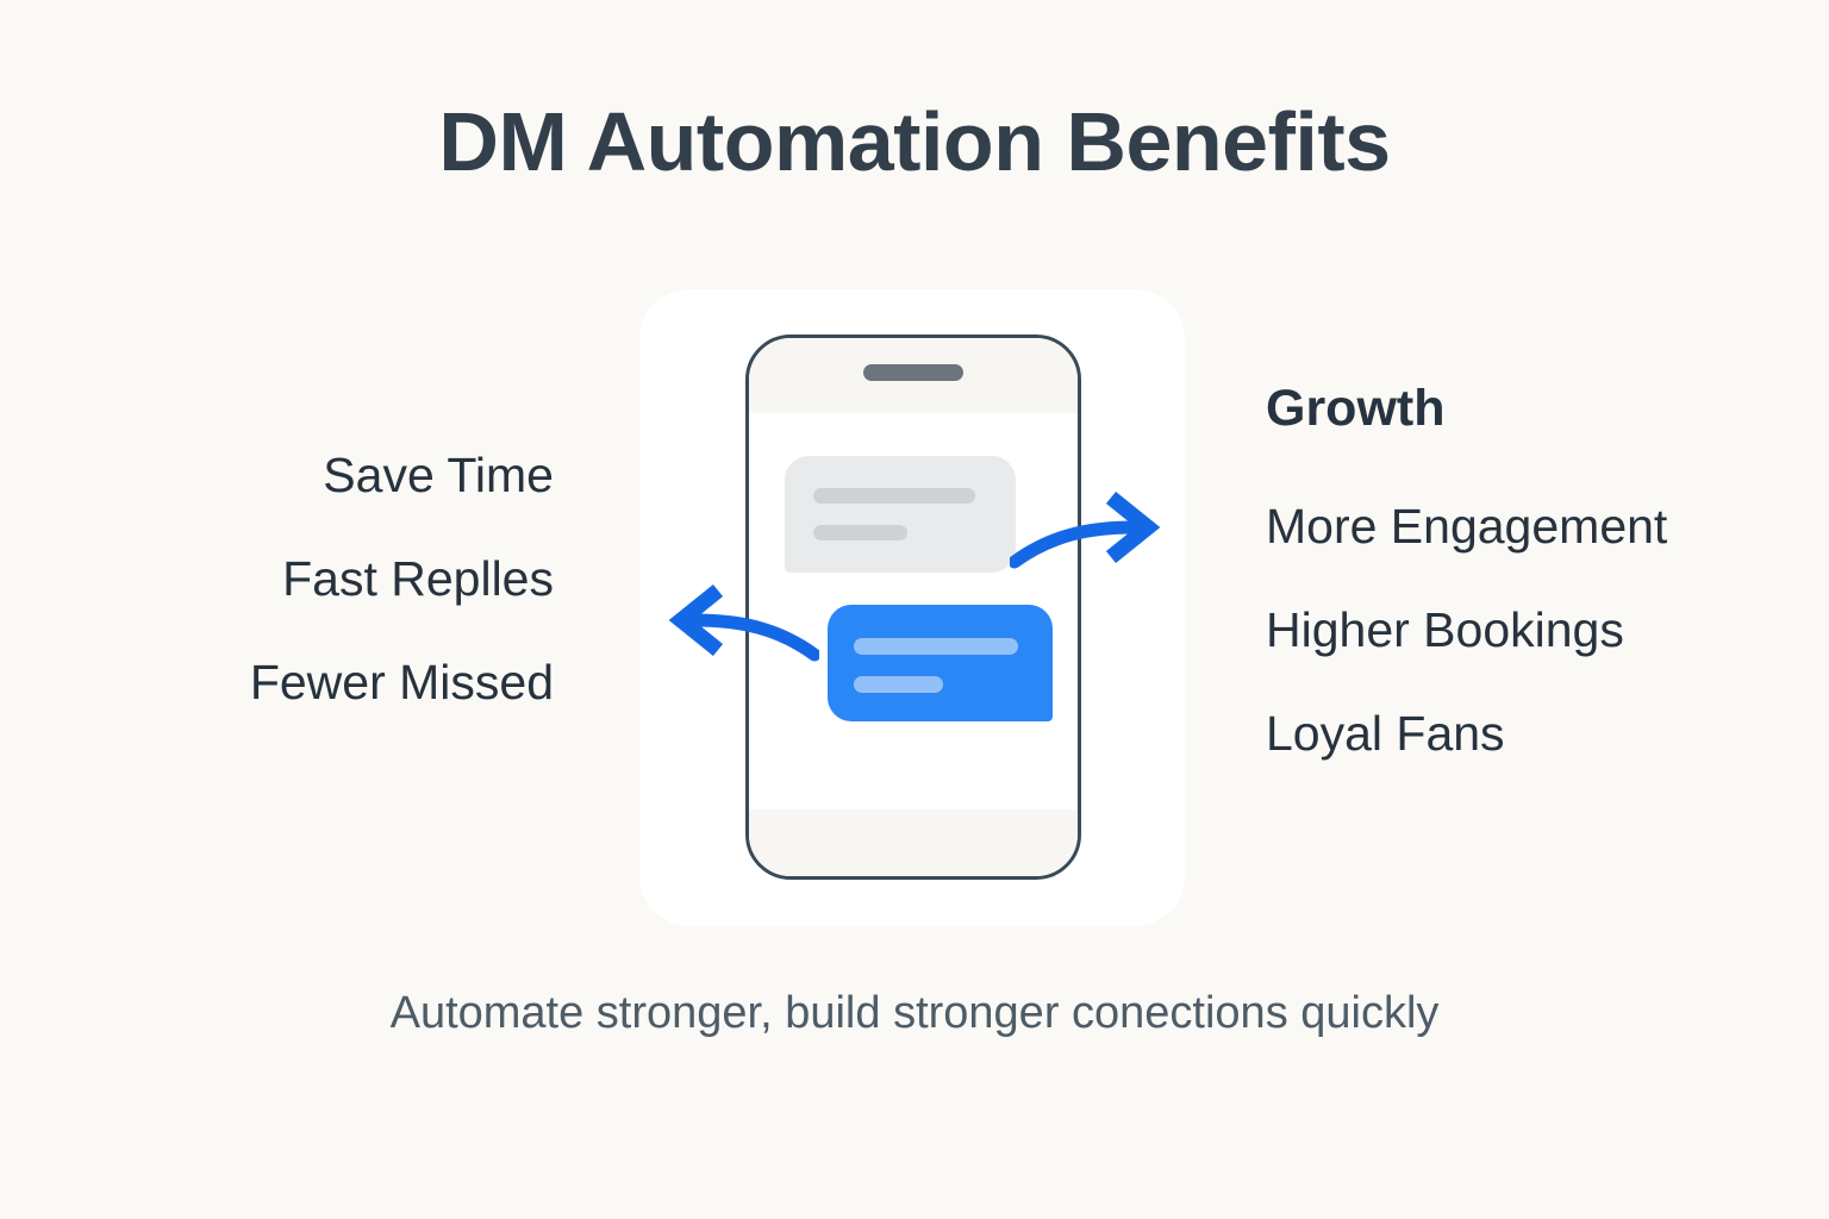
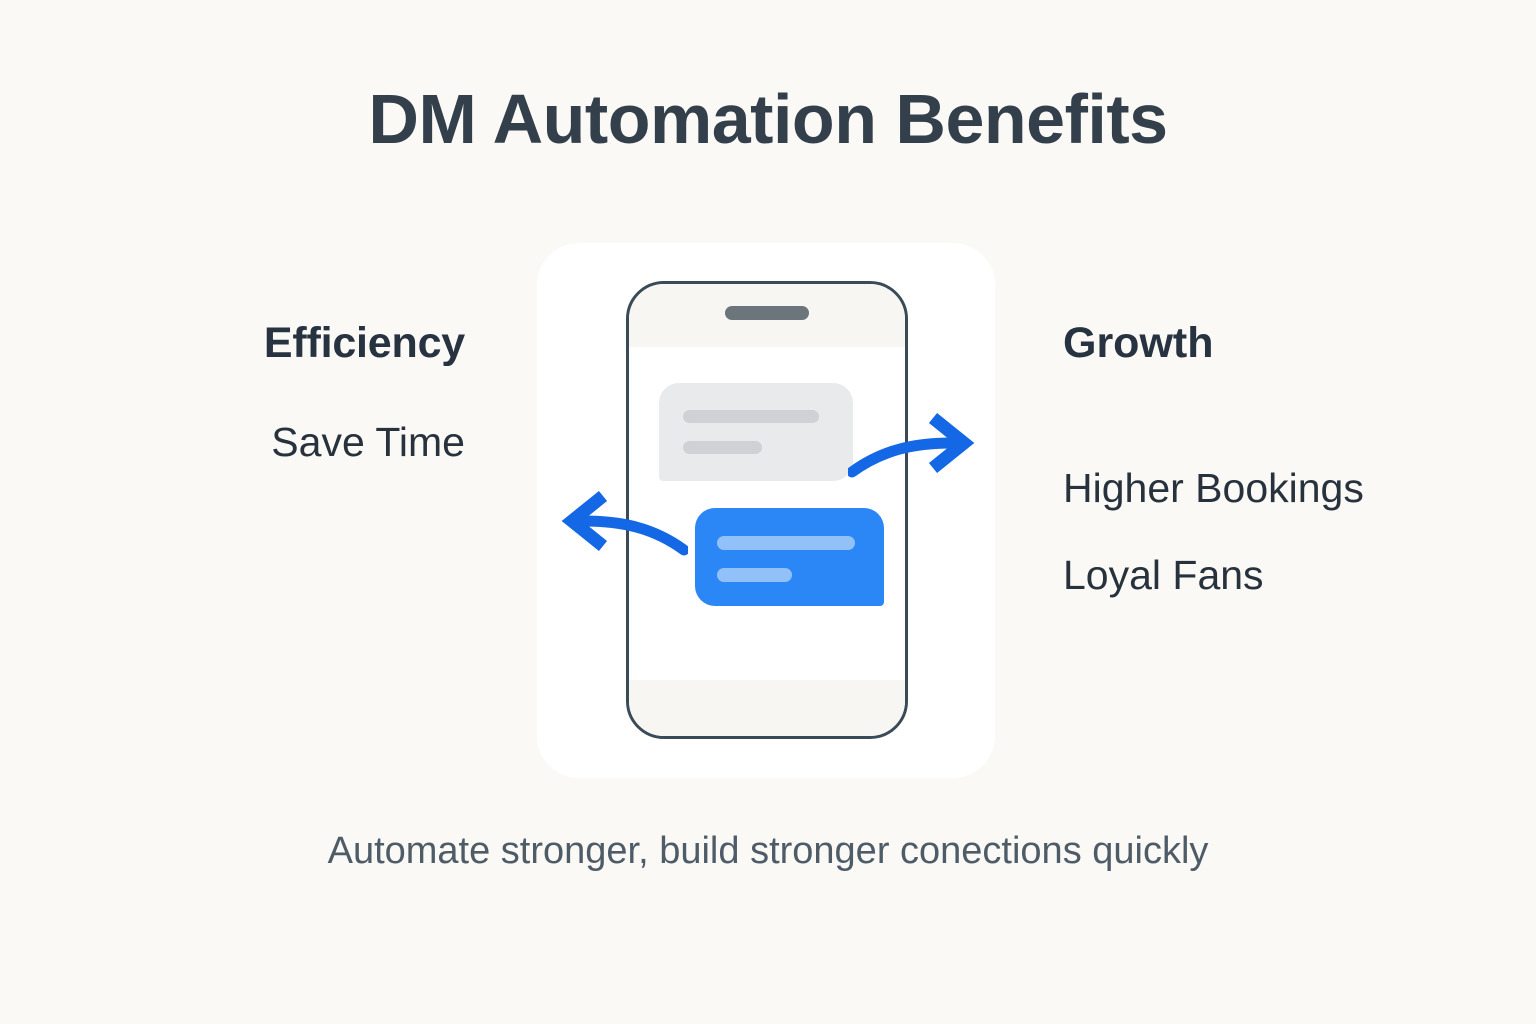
  DM Automation Benefits
+ Efficiency
  Save Time
- Fast Replles
- Fewer Missed
  Growth
- More Engagement
  Higher Bookings
  Loyal Fans
  Automate stronger, build stronger conections quickly
